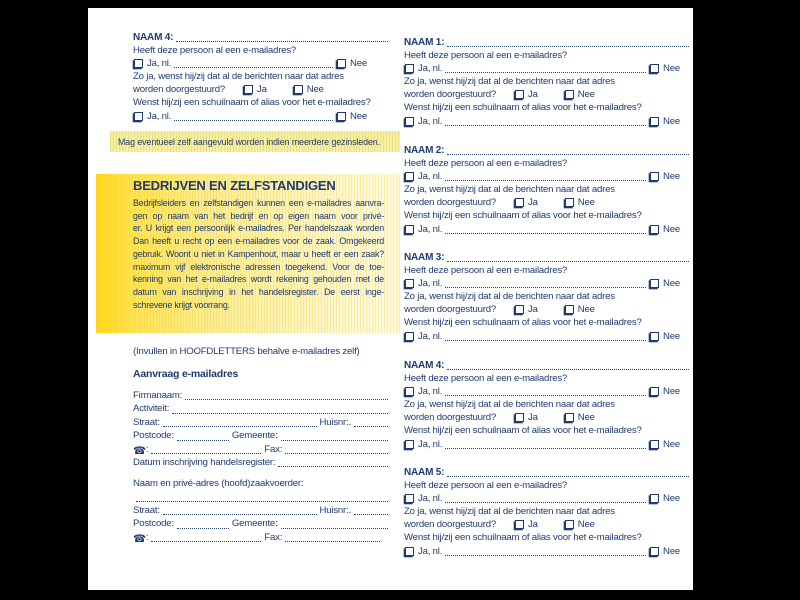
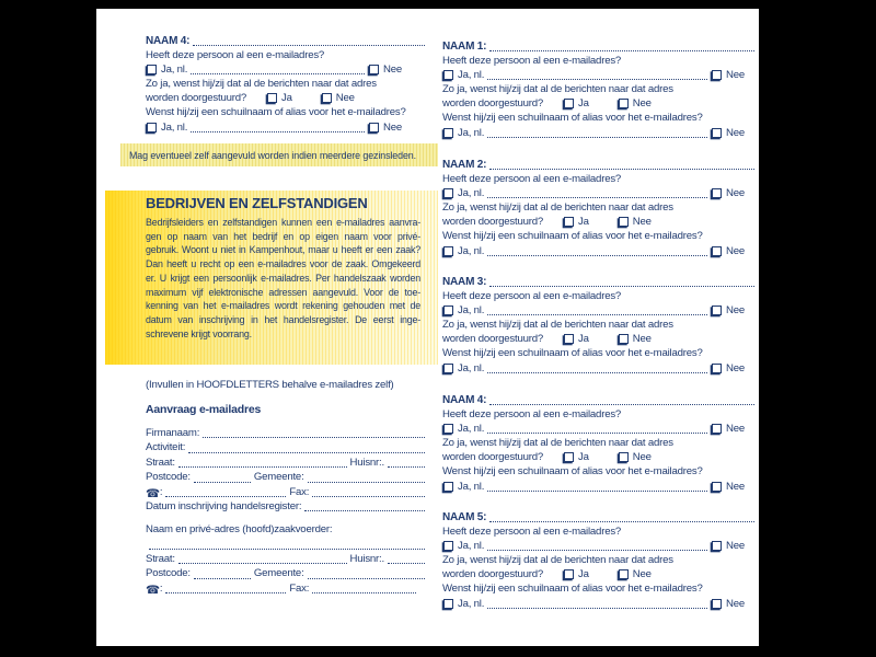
  NAAM 4:
  Heeft deze persoon al een e-mailadres?
  Ja, nl.
  Nee
  Zo ja, wenst hij/zij dat al de berichten naar dat adres
  worden doorgestuurd?
  Ja
  Nee
  Wenst hij/zij een schuilnaam of alias voor het e-mailadres?
  Ja, nl.
  Nee
  Mag eventueel zelf aangevuld worden indien meerdere gezinsleden.
  BEDRIJVEN EN ZELFSTANDIGEN
  Bedrijfsleiders en zelfstandigen kunnen een e-mailadres aanvra-
  gen op naam van het bedrijf en op eigen naam voor privé-
- er. U krijgt een persoonlijk e-mailadres. Per handelszaak worden
+ gebruik. Woont u niet in Kampenhout, maar u heeft er een zaak?
  Dan heeft u recht op een e-mailadres voor de zaak. Omgekeerd
- gebruik. Woont u niet in Kampenhout, maar u heeft er een zaak?
+ er. U krijgt een persoonlijk e-mailadres. Per handelszaak worden
- maximum vijf elektronische adressen toegekend. Voor de toe-
+ maximum vijf elektronische adressen aangevuld. Voor de toe-
  kenning van het e-mailadres wordt rekening gehouden met de
  datum van inschrijving in het handelsregister. De eerst inge-
  schrevene krijgt voorrang.
  (Invullen in HOOFDLETTERS behalve e-mailadres zelf)
  Aanvraag e-mailadres
  Firmanaam:
  Activiteit:
  Straat:
  Huisnr:.
  Postcode:
  Gemeente:
  ☎
  :
  Fax:
  Datum inschrijving handelsregister:
  Naam en privé-adres (hoofd)zaakvoerder:
  Straat:
  Huisnr:.
  Postcode:
  Gemeente:
  ☎
  :
  Fax:
  NAAM 1:
  Heeft deze persoon al een e-mailadres?
  Ja, nl.
  Nee
  Zo ja, wenst hij/zij dat al de berichten naar dat adres
  worden doorgestuurd?
  Ja
  Nee
  Wenst hij/zij een schuilnaam of alias voor het e-mailadres?
  Ja, nl.
  Nee
  NAAM 2:
  Heeft deze persoon al een e-mailadres?
  Ja, nl.
  Nee
  Zo ja, wenst hij/zij dat al de berichten naar dat adres
  worden doorgestuurd?
  Ja
  Nee
  Wenst hij/zij een schuilnaam of alias voor het e-mailadres?
  Ja, nl.
  Nee
  NAAM 3:
  Heeft deze persoon al een e-mailadres?
  Ja, nl.
  Nee
  Zo ja, wenst hij/zij dat al de berichten naar dat adres
  worden doorgestuurd?
  Ja
  Nee
  Wenst hij/zij een schuilnaam of alias voor het e-mailadres?
  Ja, nl.
  Nee
  NAAM 4:
  Heeft deze persoon al een e-mailadres?
  Ja, nl.
  Nee
  Zo ja, wenst hij/zij dat al de berichten naar dat adres
  worden doorgestuurd?
  Ja
  Nee
  Wenst hij/zij een schuilnaam of alias voor het e-mailadres?
  Ja, nl.
  Nee
  NAAM 5:
  Heeft deze persoon al een e-mailadres?
  Ja, nl.
  Nee
  Zo ja, wenst hij/zij dat al de berichten naar dat adres
  worden doorgestuurd?
  Ja
  Nee
  Wenst hij/zij een schuilnaam of alias voor het e-mailadres?
  Ja, nl.
  Nee
